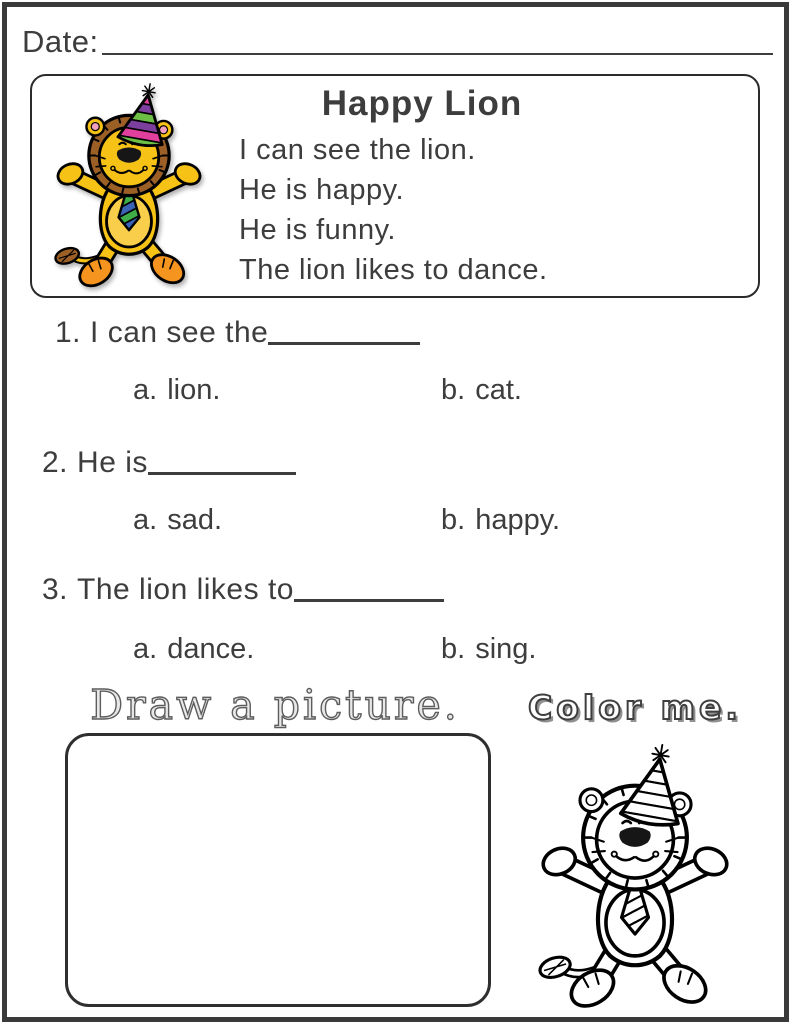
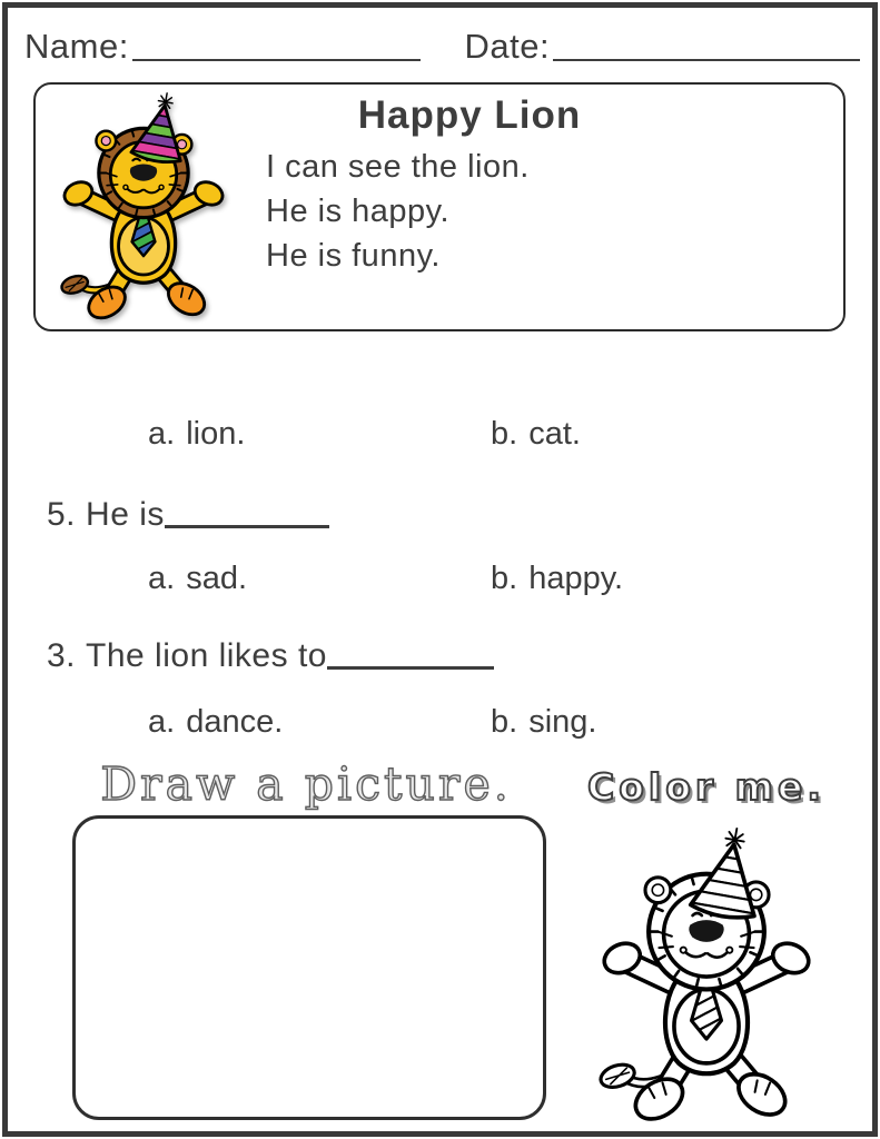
+ Name:
  Date:
  Happy Lion
  I can see the lion.
  He is happy.
  He is funny.
- The lion likes to dance.
- 1. I can see the
  a. lion.
  b. cat.
- 2. He is
+ 5. He is
  a. sad.
  b. happy.
  3. The lion likes to
  a. dance.
  b. sing.
  Draw a picture.
  Color me.
